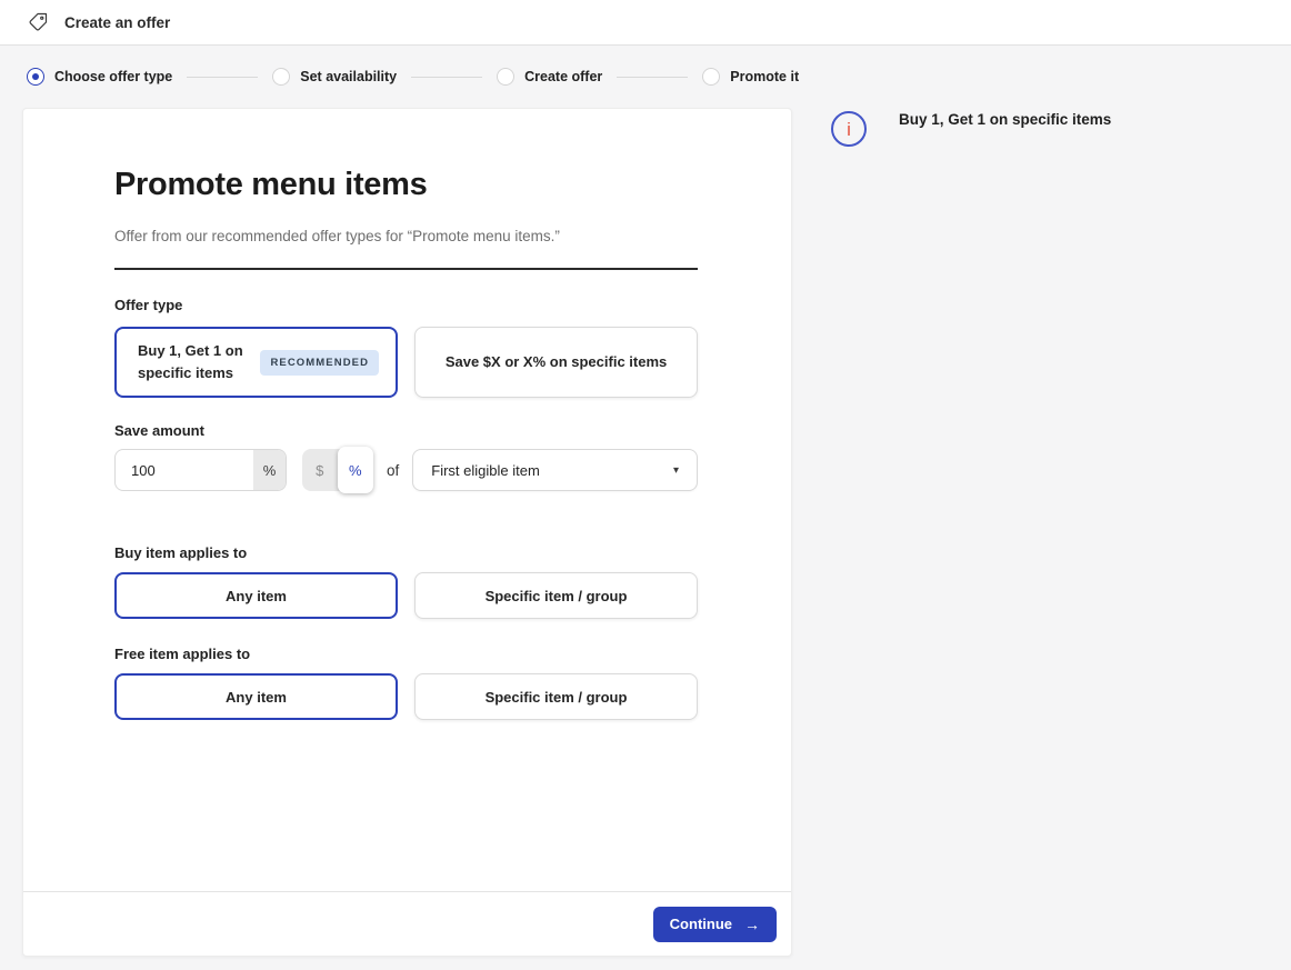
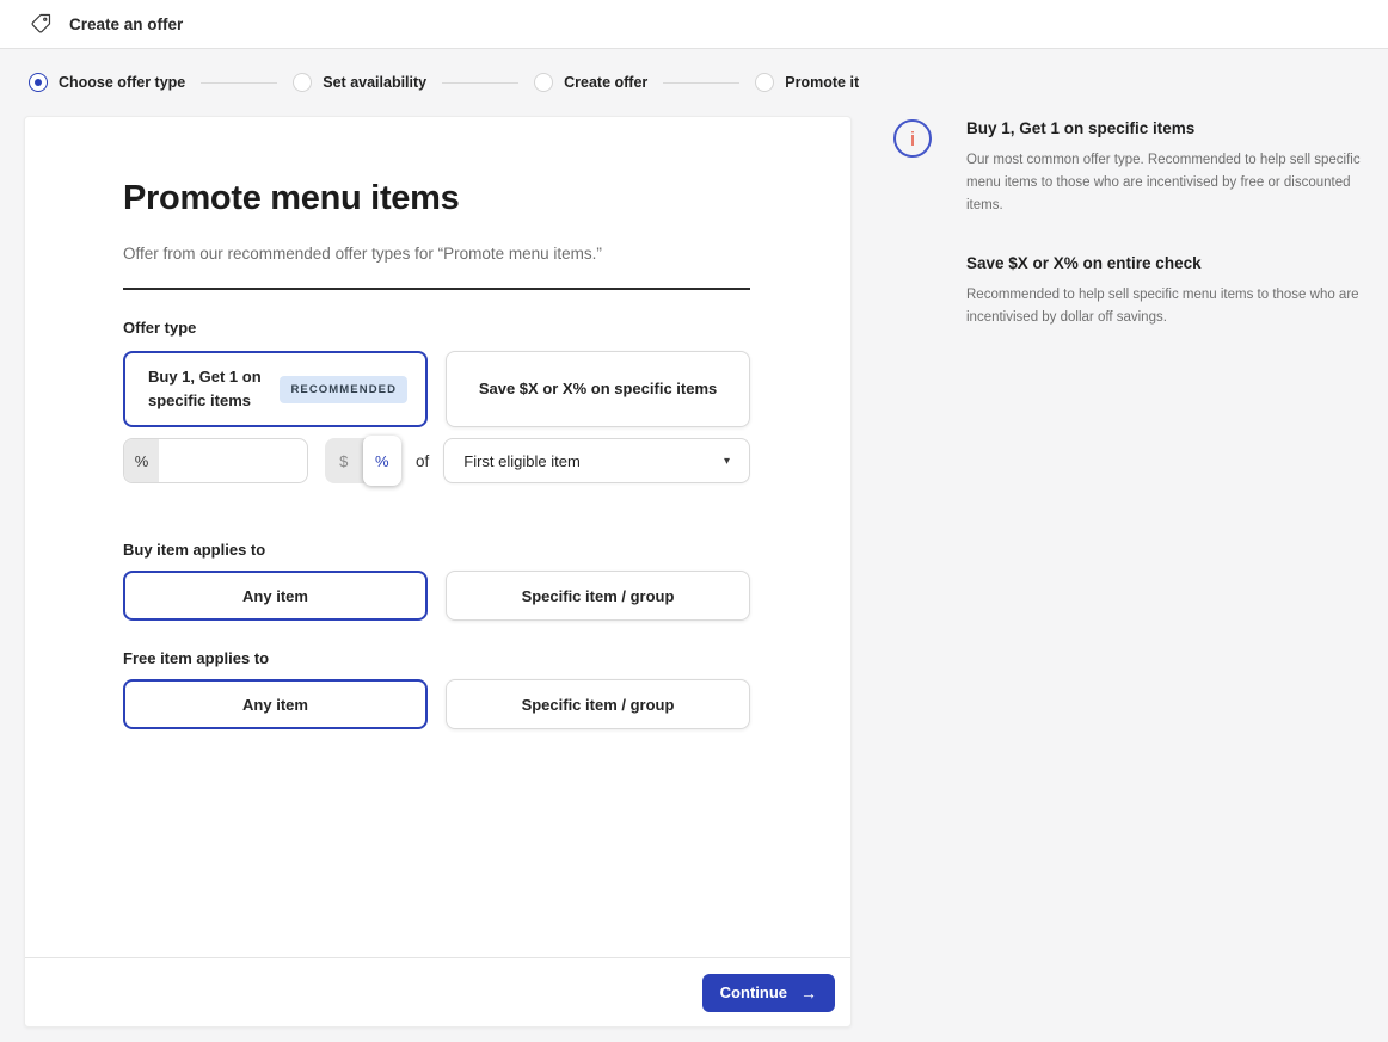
  Create an offer
  Choose offer type
  Set availability
  Create offer
  Promote it
  Promote menu items
  Offer from our recommended offer types for “Promote menu items.”
  Offer type
  Buy 1, Get 1 on specific items
  RECOMMENDED
  Save $X or X% on specific items
- Save amount
- 100
  %
  $
  %
  of
  First eligible item
  ▾
  Buy item applies to
  Any item
  Specific item / group
  Free item applies to
  Any item
  Specific item / group
  Continue
  →
  i
  Buy 1, Get 1 on specific items
+ Our most common offer type. Recommended to help sell specific menu items to those who are incentivised by free or discounted items.
+ Save $X or X% on entire check
+ Recommended to help sell specific menu items to those who are incentivised by dollar off savings.
